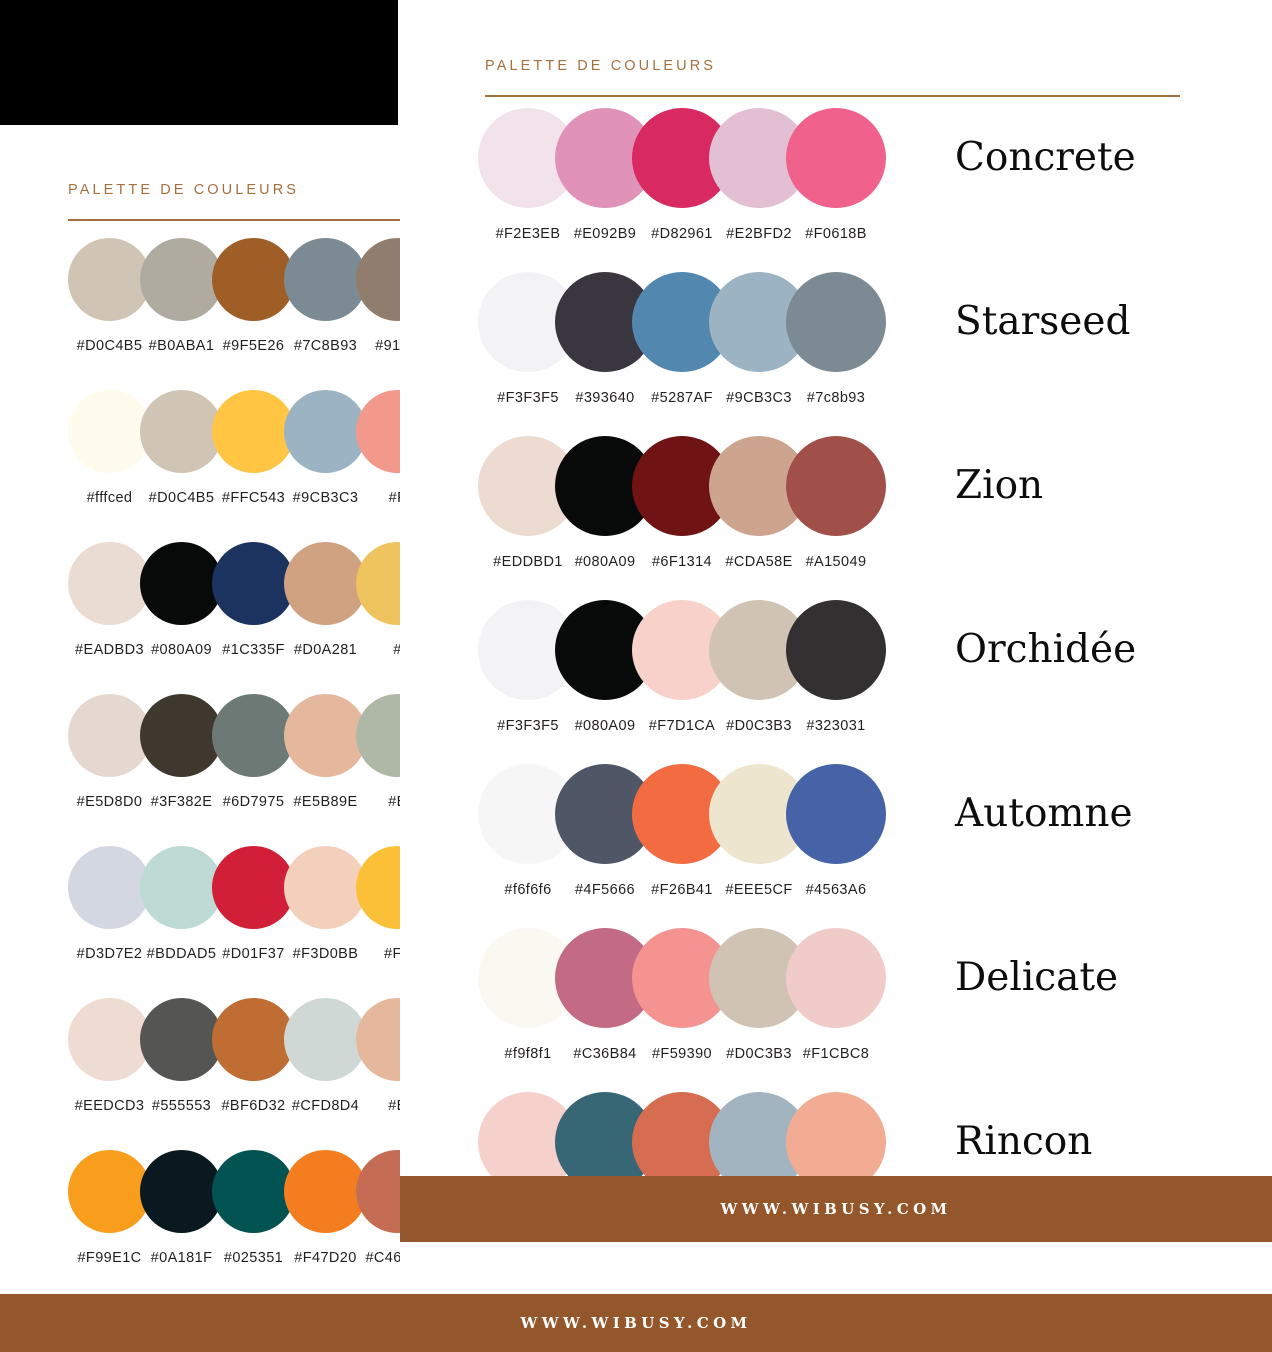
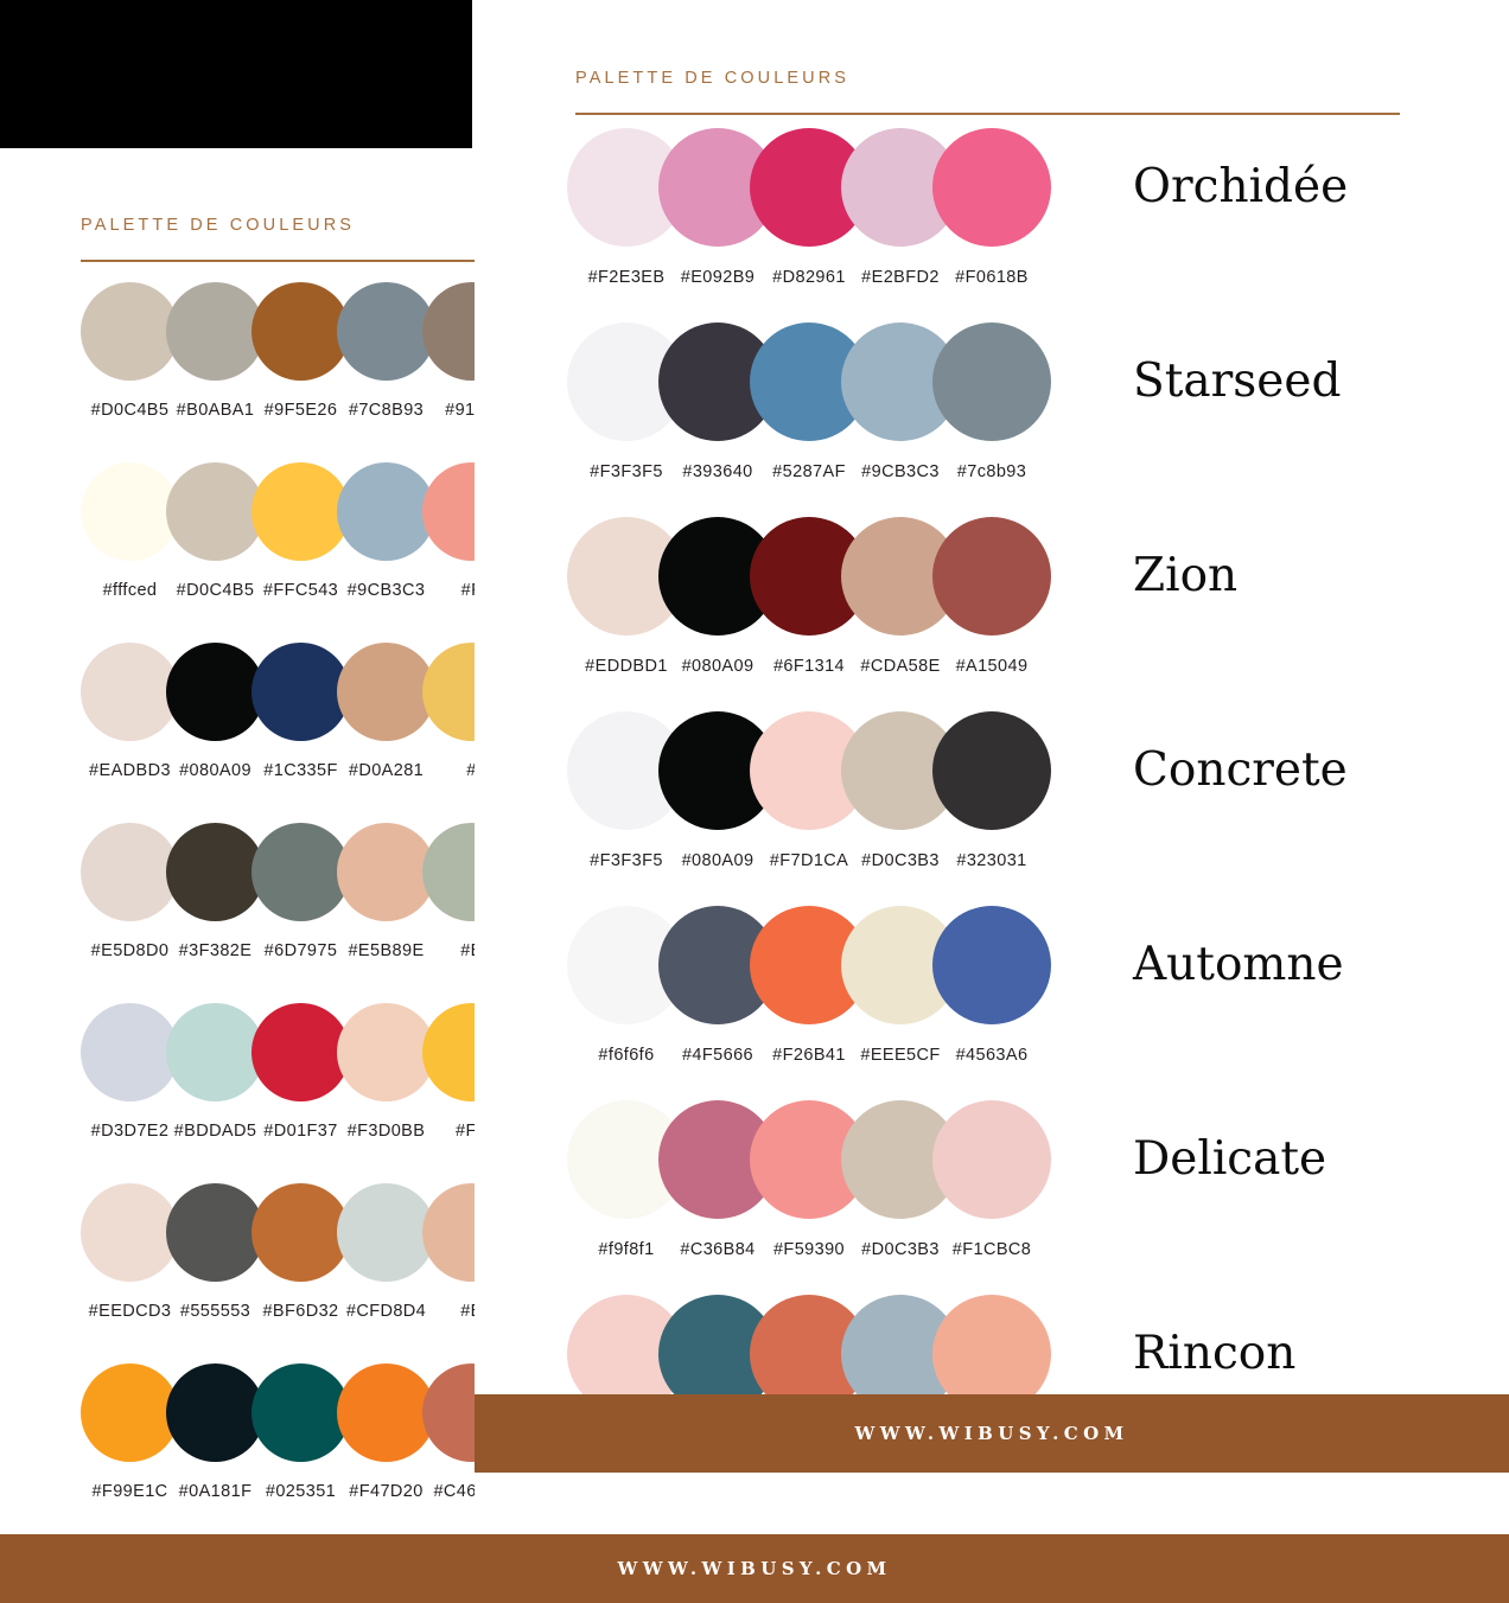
  PALETTE DE COULEURS
  #D0C4B5
  #B0ABA1
  #9F5E26
  #7C8B93
  #fffced
  #D0C4B5
  #FFC543
  #9CB3C3
  #EADBD3
  #080A09
  #1C335F
  #D0A281
  #
  #E5D8D0
  #3F382E
  #6D7975
  #E5B89E
  #D3D7E2
  #BDDAD5
  #D01F37
  #F3D0BB
  #EEDCD3
  #555553
  #BF6D32
  #CFD8D4
  #F99E1C
  #0A181F
  #025351
  #F47D20
  PALETTE DE COULEURS
  #F2E3EB
  #E092B9
  #D82961
  #E2BFD2
  #F0618B
- Concrete
+ Orchidée
  #F3F3F5
  #393640
  #5287AF
  #9CB3C3
  #7c8b93
  Starseed
  #EDDBD1
  #080A09
  #6F1314
  #CDA58E
  #A15049
  Zion
  #F3F3F5
  #080A09
  #F7D1CA
  #D0C3B3
  #323031
- Orchidée
+ Concrete
  #f6f6f6
  #4F5666
  #F26B41
  #EEE5CF
  #4563A6
  Automne
  #f9f8f1
  #C36B84
  #F59390
  #D0C3B3
  #F1CBC8
  Delicate
  Rincon
  WWW.WIBUSY.COM
  WWW.WIBUSY.COM
